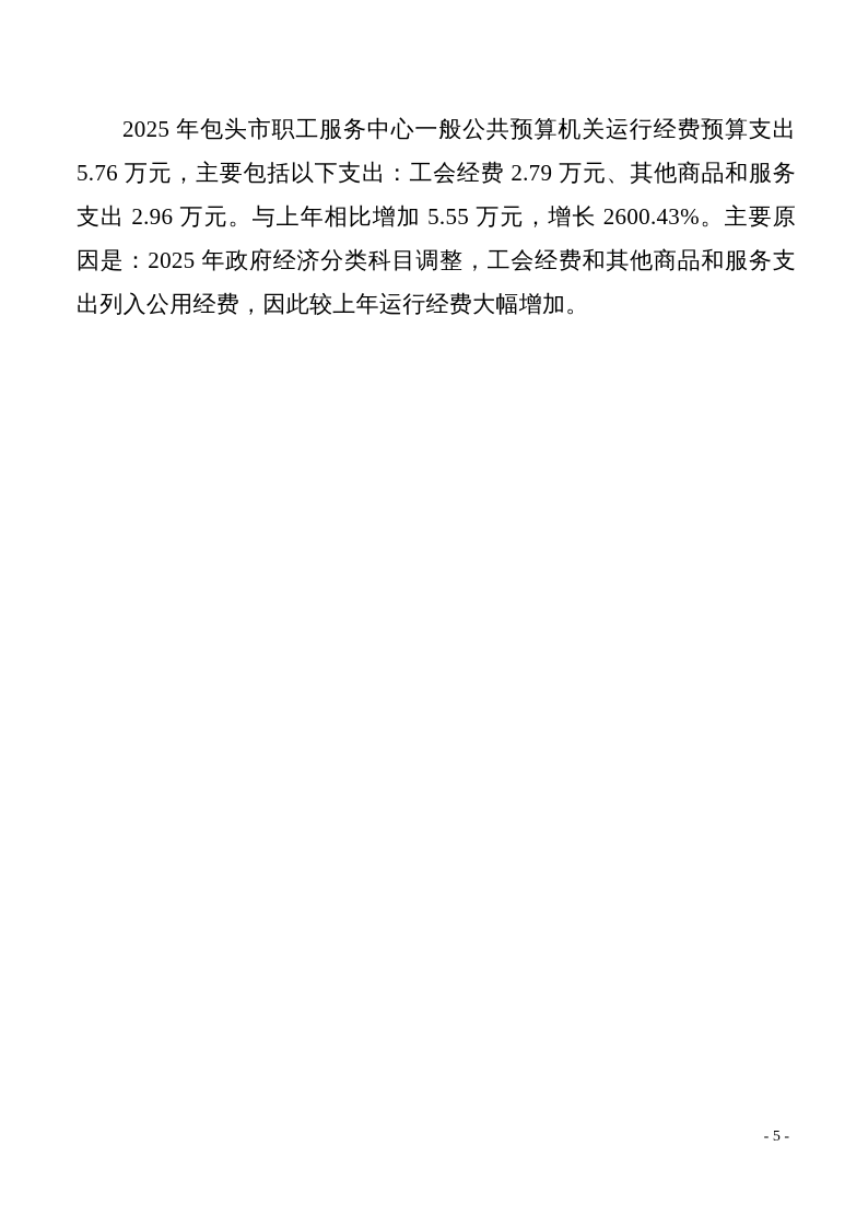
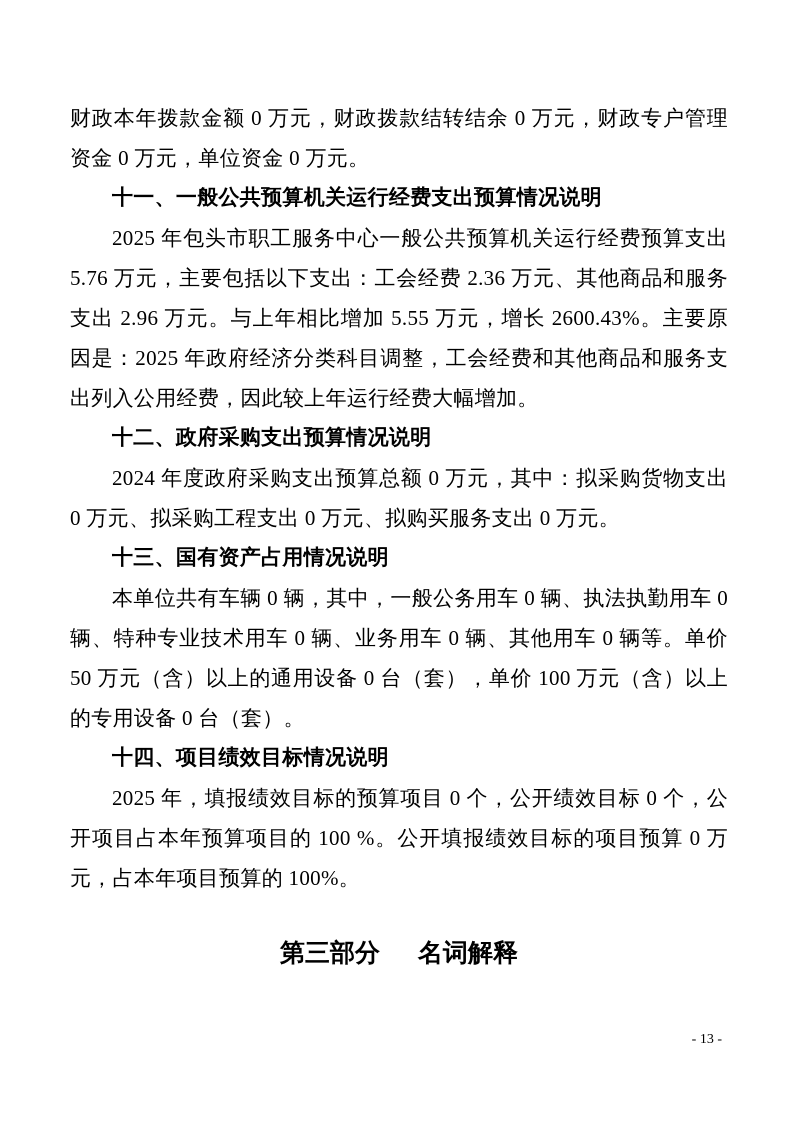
+ 财政本年拨款金额 0 万元，财政拨款结转结余 0 万元，财政专户管理资金 0 万元，单位资金 0 万元。
+ 十一、一般公共预算机关运行经费支出预算情况说明
- 2025 年包头市职工服务中心一般公共预算机关运行经费预算支出 5.76 万元，主要包括以下支出：工会经费 2.79 万元、其他商品和服务支出 2.96 万元。与上年相比增加 5.55 万元，增长 2600.43%。主要原因是：2025 年政府经济分类科目调整，工会经费和其他商品和服务支出列入公用经费，因此较上年运行经费大幅增加。
+ 2025 年包头市职工服务中心一般公共预算机关运行经费预算支出 5.76 万元，主要包括以下支出：工会经费 2.36 万元、其他商品和服务支出 2.96 万元。与上年相比增加 5.55 万元，增长 2600.43%。主要原因是：2025 年政府经济分类科目调整，工会经费和其他商品和服务支出列入公用经费，因此较上年运行经费大幅增加。
+ 十二、政府采购支出预算情况说明
+ 2024 年度政府采购支出预算总额 0 万元，其中：拟采购货物支出 0 万元、拟采购工程支出 0 万元、拟购买服务支出 0 万元。
+ 十三、国有资产占用情况说明
+ 本单位共有车辆 0 辆，其中，一般公务用车 0 辆、执法执勤用车 0 辆、特种专业技术用车 0 辆、业务用车 0 辆、其他用车 0 辆等。单价 50 万元（含）以上的通用设备 0 台（套），单价 100 万元（含）以上的专用设备 0 台（套）。
+ 十四、项目绩效目标情况说明
+ 2025 年，填报绩效目标的预算项目 0 个，公开绩效目标 0 个，公开项目占本年预算项目的 100 %。公开填报绩效目标的项目预算 0 万元，占本年项目预算的 100%。
+ 第三部分 名词解释
- - 5 -
+ - 13 -
